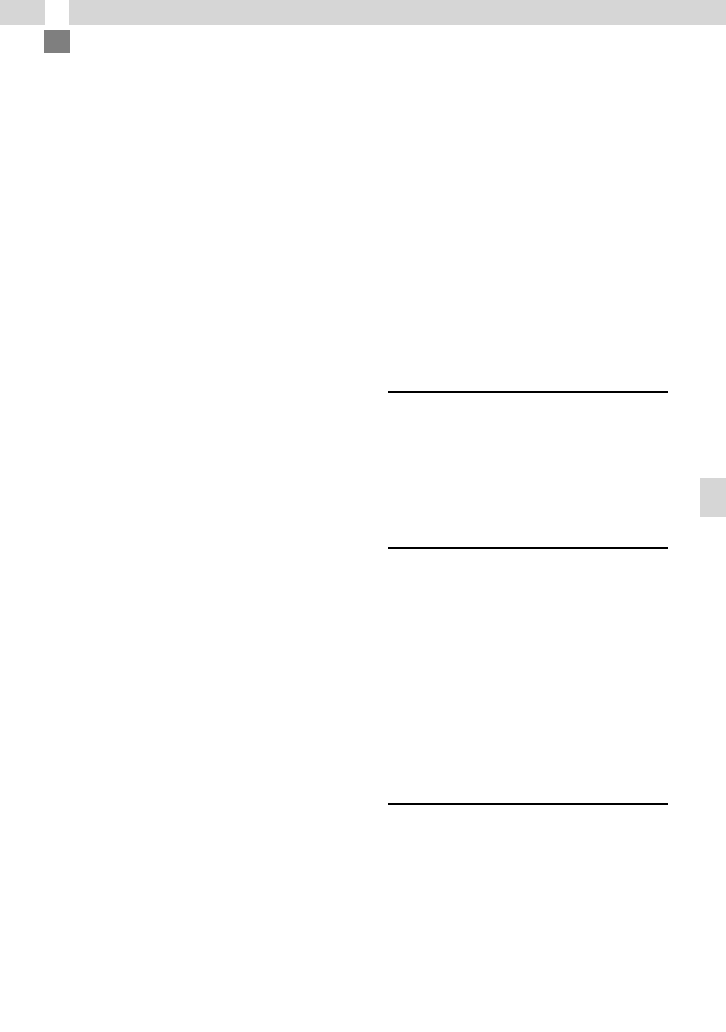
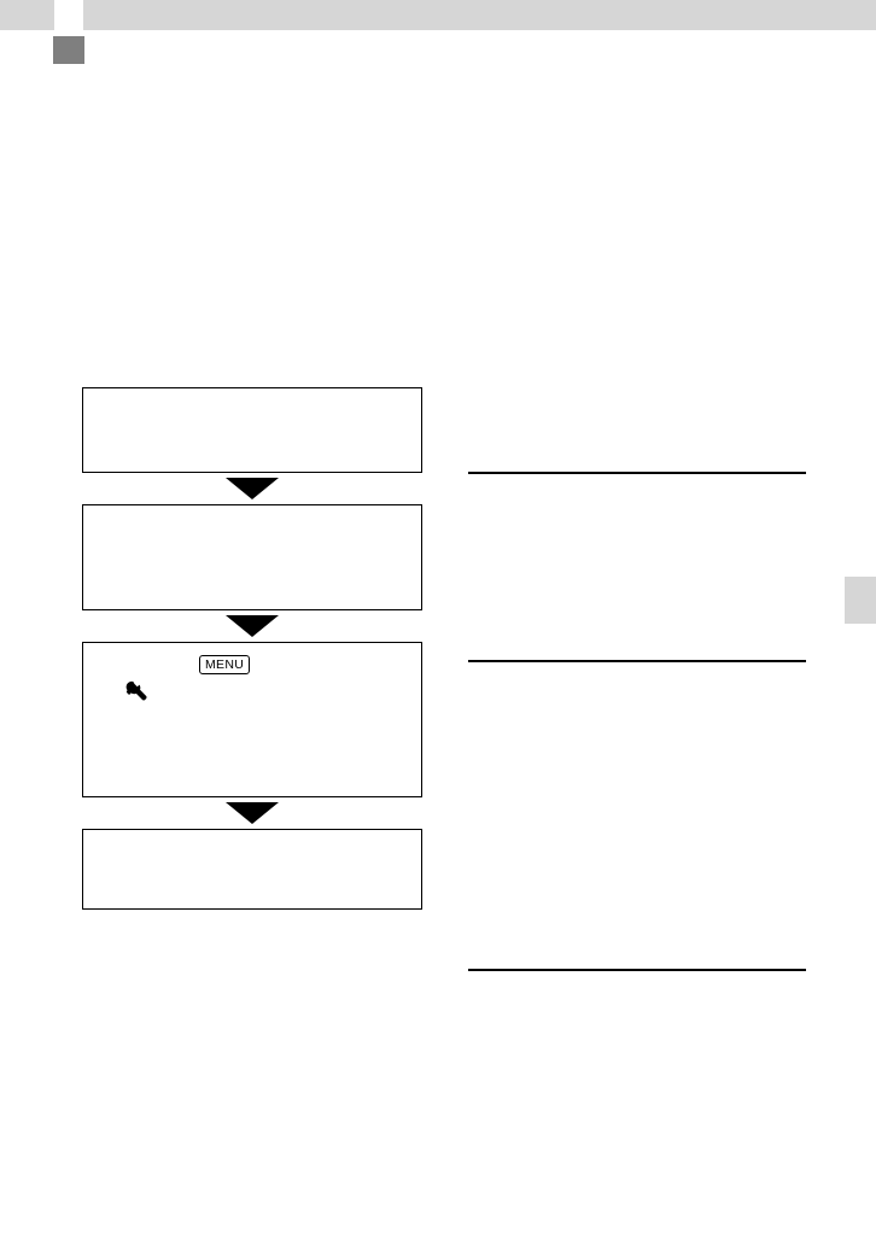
+ MENU
